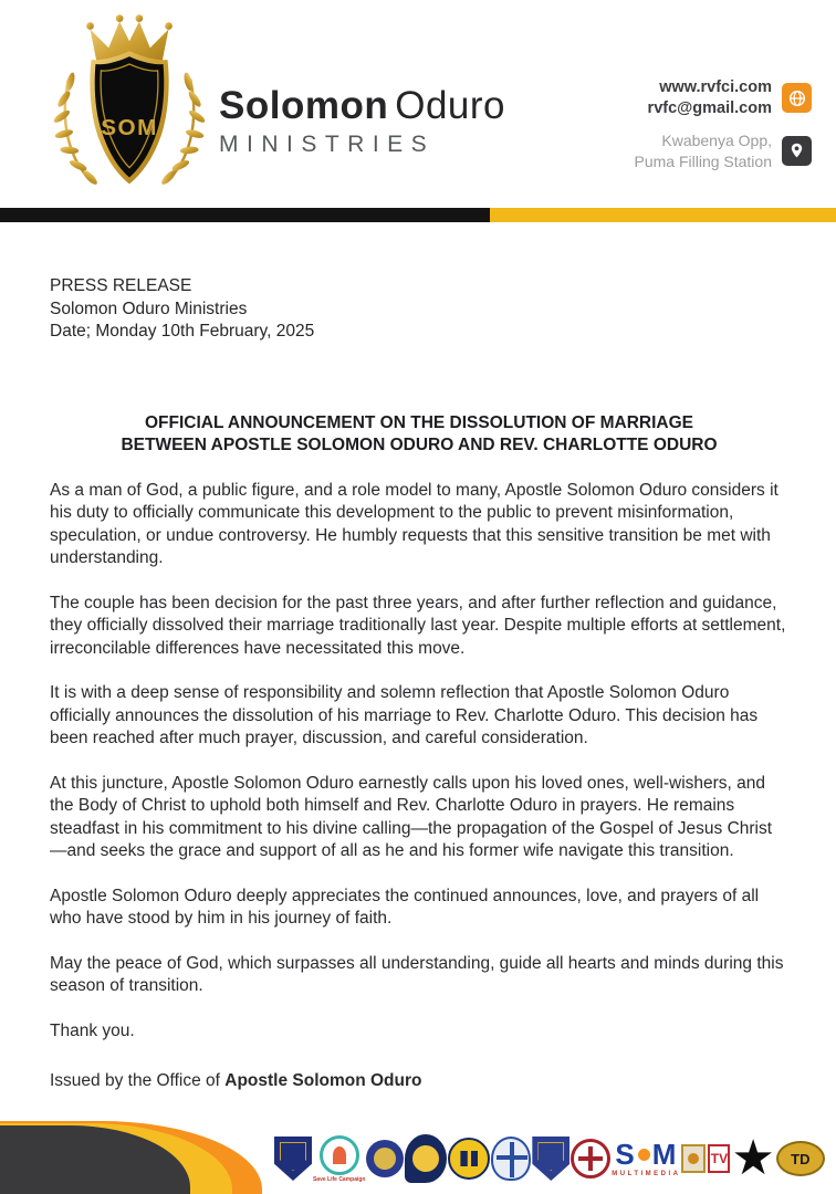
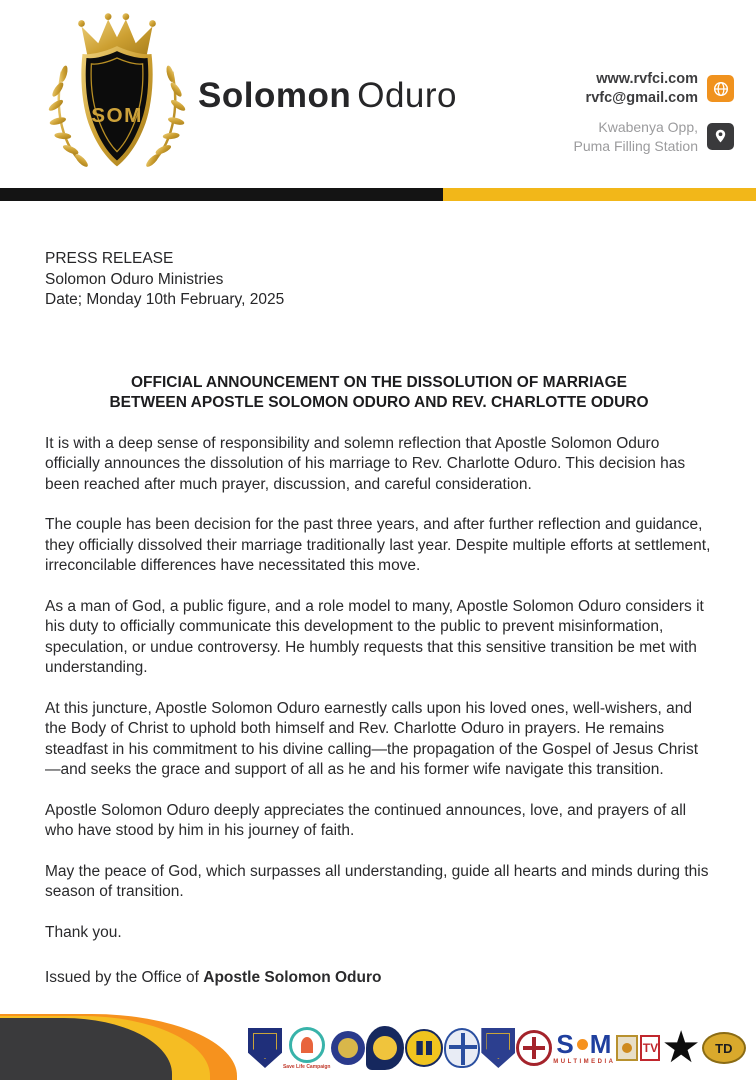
  SOM
  Solomon Oduro
- MINISTRIES
  www.rvfci.com
  rvfc@gmail.com
  Kwabenya Opp,
  Puma Filling Station
  PRESS RELEASE
  Solomon Oduro Ministries
  Date; Monday 10th February, 2025
  OFFICIAL ANNOUNCEMENT ON THE DISSOLUTION OF MARRIAGE
  BETWEEN APOSTLE SOLOMON ODURO AND REV. CHARLOTTE ODURO
- As a man of God, a public figure, and a role model to many, Apostle Solomon Oduro considers it his duty to officially communicate this development to the public to prevent misinformation, speculation, or undue controversy. He humbly requests that this sensitive transition be met with understanding.
+ It is with a deep sense of responsibility and solemn reflection that Apostle Solomon Oduro officially announces the dissolution of his marriage to Rev. Charlotte Oduro. This decision has been reached after much prayer, discussion, and careful consideration.
  The couple has been decision for the past three years, and after further reflection and guidance, they officially dissolved their marriage traditionally last year. Despite multiple efforts at settlement, irreconcilable differences have necessitated this move.
- It is with a deep sense of responsibility and solemn reflection that Apostle Solomon Oduro officially announces the dissolution of his marriage to Rev. Charlotte Oduro. This decision has been reached after much prayer, discussion, and careful consideration.
+ As a man of God, a public figure, and a role model to many, Apostle Solomon Oduro considers it his duty to officially communicate this development to the public to prevent misinformation, speculation, or undue controversy. He humbly requests that this sensitive transition be met with understanding.
  At this juncture, Apostle Solomon Oduro earnestly calls upon his loved ones, well-wishers, and the Body of Christ to uphold both himself and Rev. Charlotte Oduro in prayers. He remains steadfast in his commitment to his divine calling—the propagation of the Gospel of Jesus Christ—and seeks the grace and support of all as he and his former wife navigate this transition.
  Apostle Solomon Oduro deeply appreciates the continued announces, love, and prayers of all who have stood by him in his journey of faith.
  May the peace of God, which surpasses all understanding, guide all hearts and minds during this season of transition.
  Thank you.
  Issued by the Office of Apostle Solomon Oduro
  S
  M
  TV
  ★
  TD
